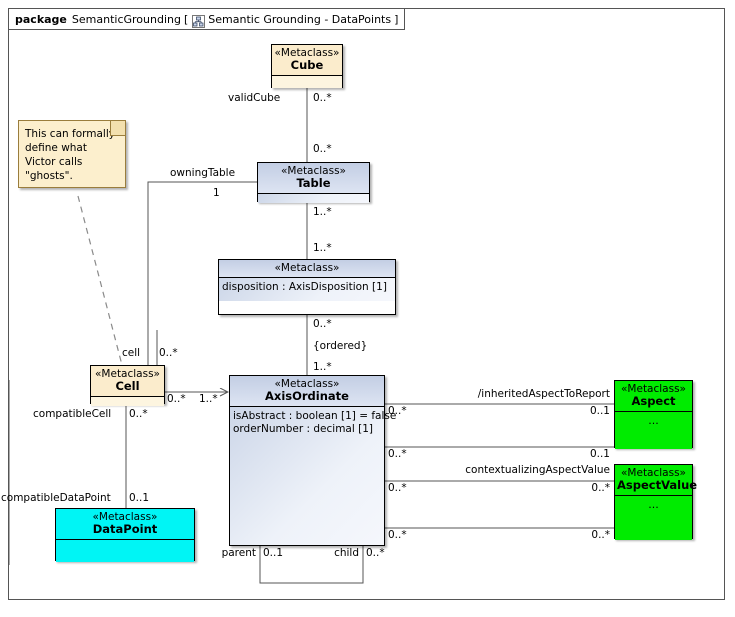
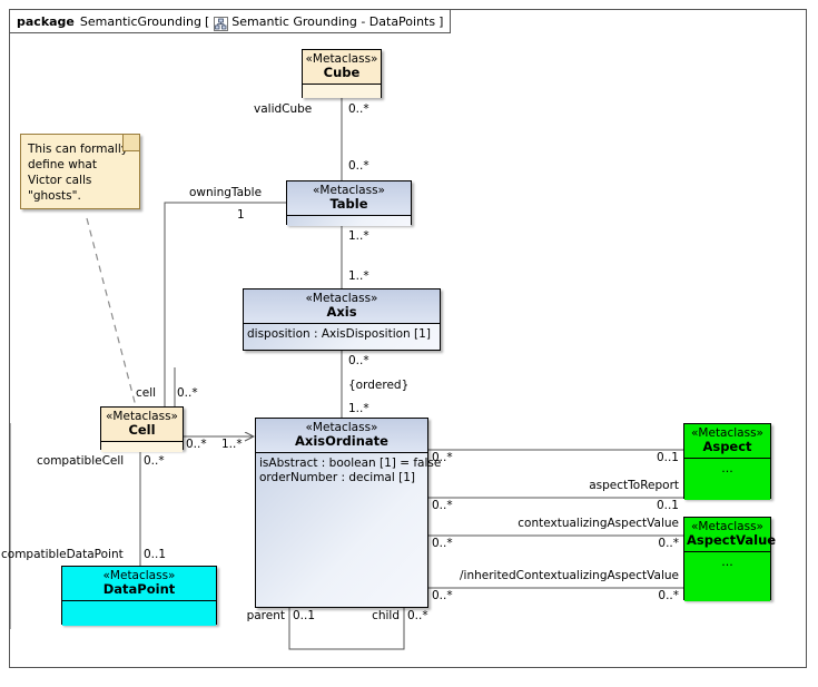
  package
  SemanticGrounding
  [
  Semantic Grounding - DataPoints
  ]
  This can formall define what Victor calls "ghosts".
  «Metaclass»
  Cube
  «Metaclass»
  Table
  «Metaclass»
+ Axis
  disposition : AxisDisposition [1]
  «Metaclass»
  AxisOrdinate
  isAbstract : boolean [1] = fal
  orderNumber : decimal [1]
  «Metaclass»
  Cell
  «Metaclass»
  DataPoint
  «Metaclass»
  Aspect
  ...
  «Metaclass»
  AspectValue
  ...
  validCube
  0..*
  0..*
  owningTable
  1
  1..*
  1..*
  0..*
  {ordered}
  1..*
  cell
  0..*
  0..*
  1..*
  compatibleCell
  0..*
  compatibleDataPoint
  0..1
- /inheritedAspectToReport
  0..*
  0..1
+ aspectToReport
  0..*
  0..1
  contextualizingAspectValue
  0..*
  0..*
+ /inheritedContextualizingAspectValue
  0..*
  0..*
  parent
  0..1
  child
  0..*
